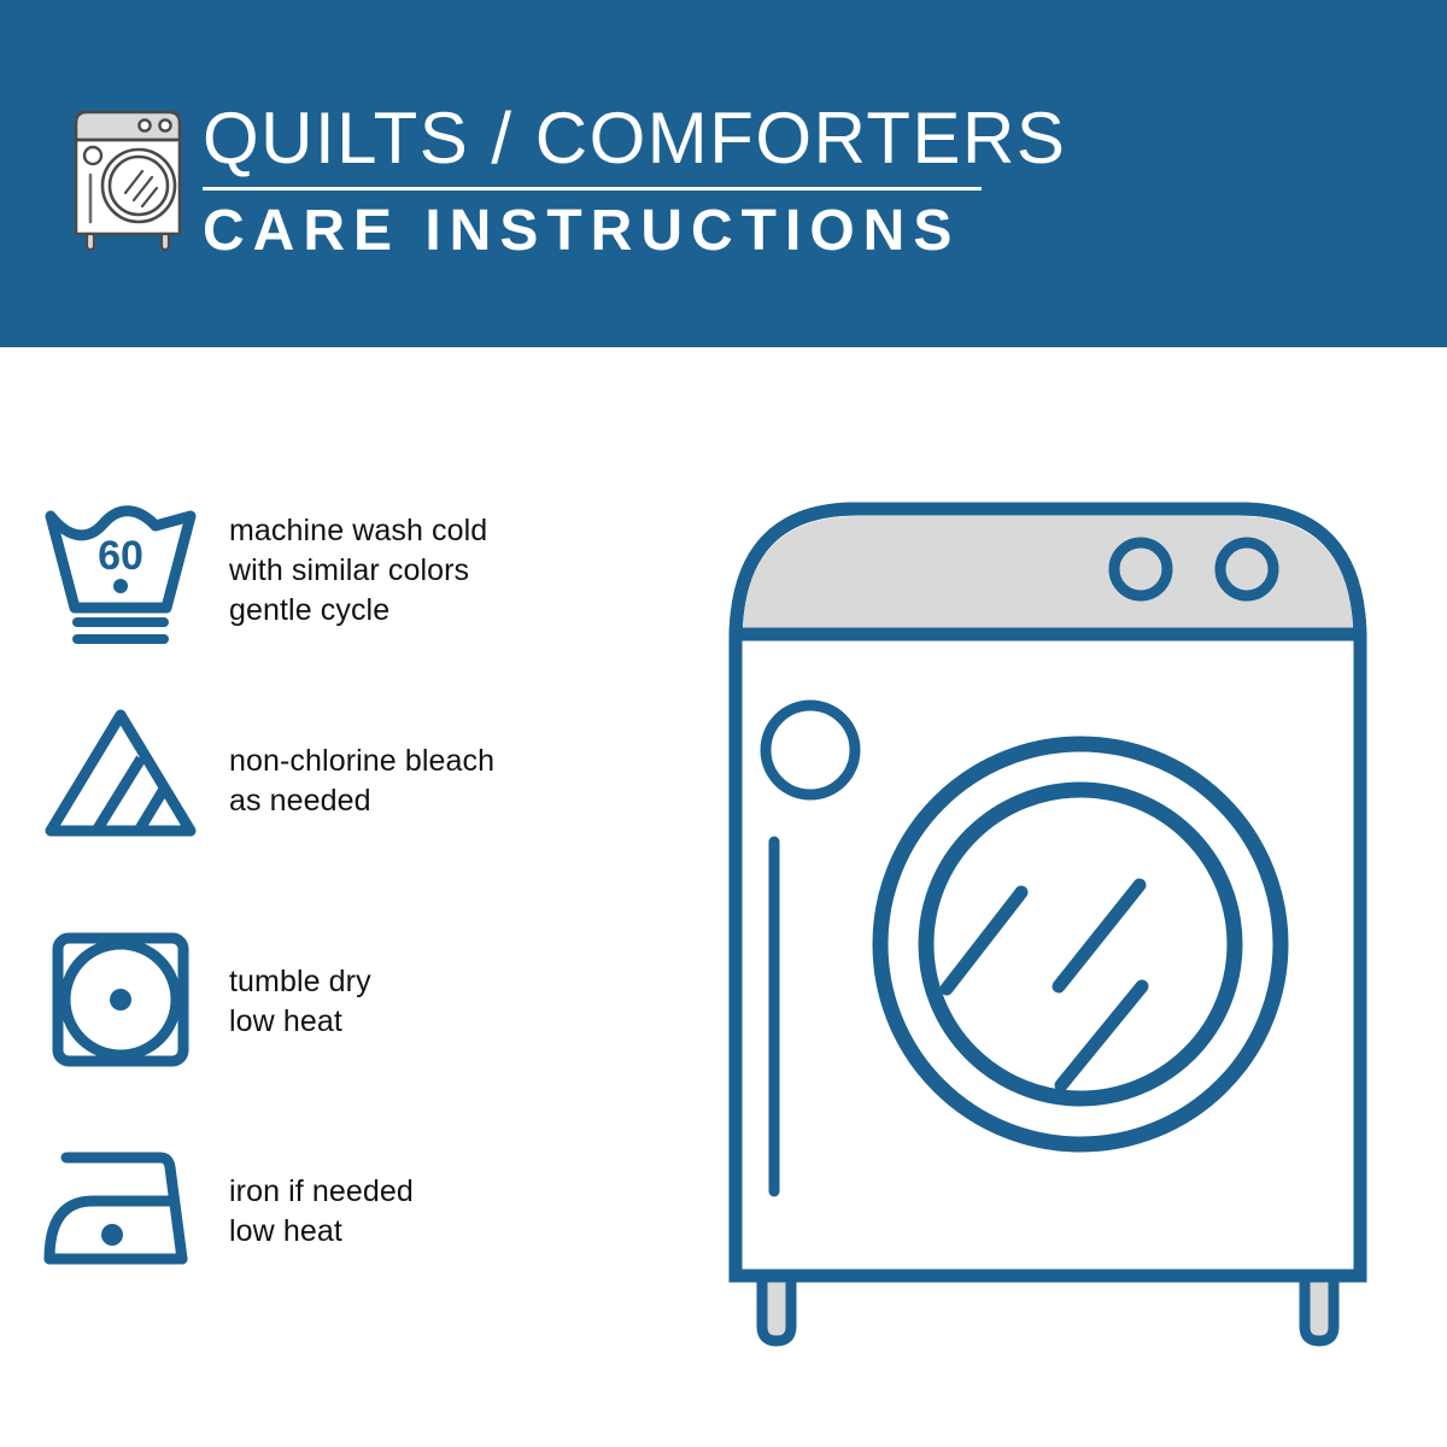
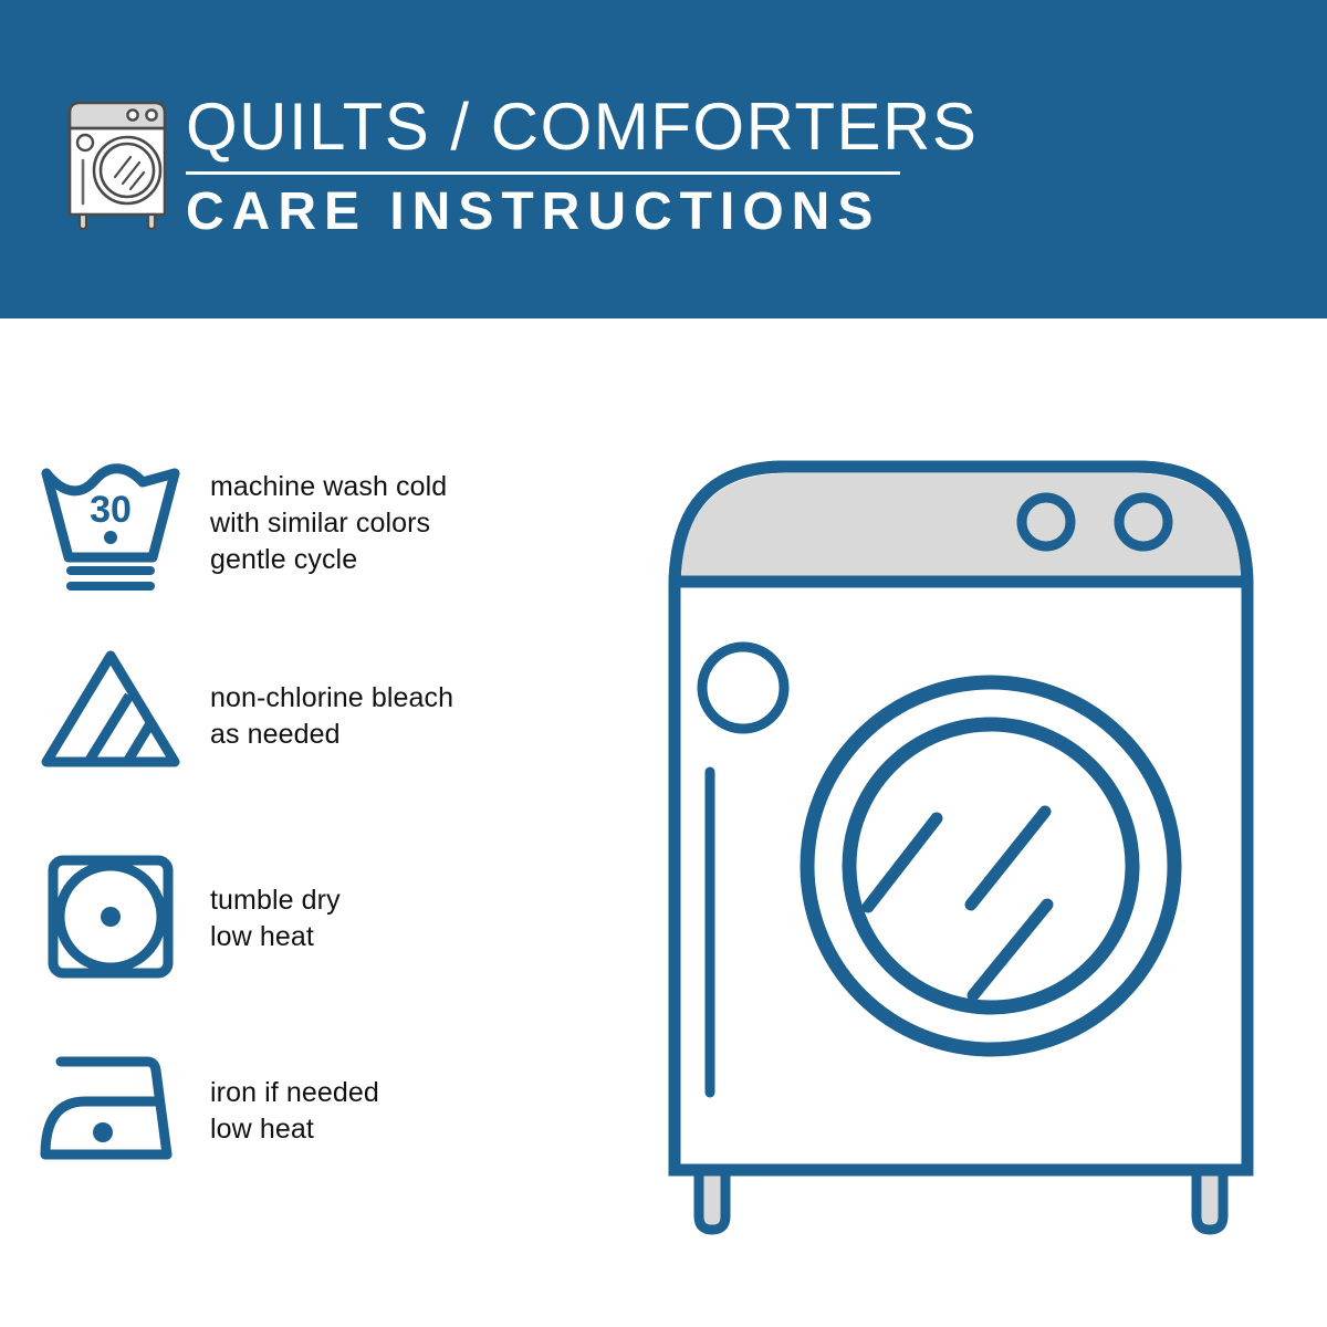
  QUILTS / COMFORTERS
  CARE INSTRUCTIONS
- 60
+ 30
  machine wash cold
  with similar colors
  gentle cycle
  non-chlorine bleach
  as needed
  tumble dry
  low heat
  iron if needed
  low heat
